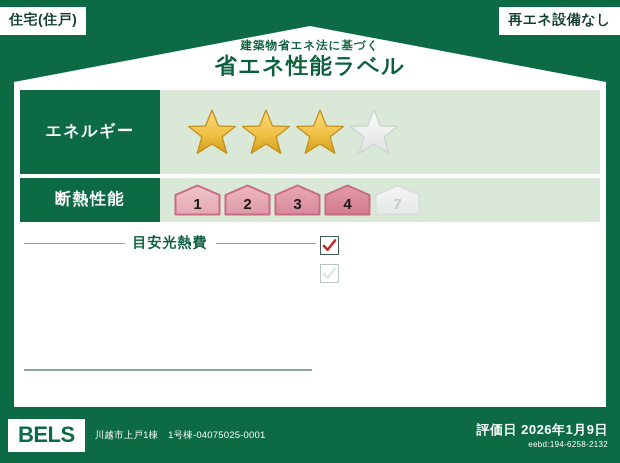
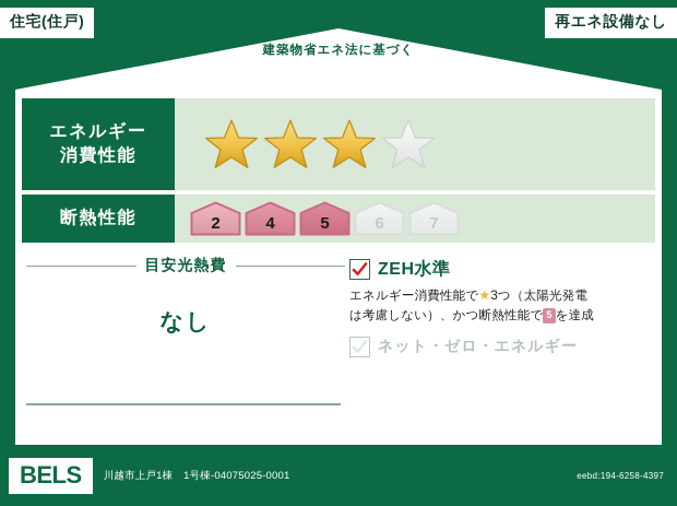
  住宅(住戸)
  再エネ設備なし
  建築物省エネ法に基づく
- 省エネ性能ラベル
  エネルギー
+ 消費性能
  断熱性能
- 1
  2
- 3
  4
+ 5
+ 6
  7
  目安光熱費
+ なし
+ ZEH水準
+ エネルギー消費性能で★3つ（太陽光発電
+ は考慮しない）、かつ断熱性能で 5 を達成
+ ネット・ゼロ・エネルギー
  BELS
  川越市上戸1棟 1号棟-04075025-0001
- 評価日 2026年1月9日
- eebd:194-6258-2132
+ eebd:194-6258-4397
